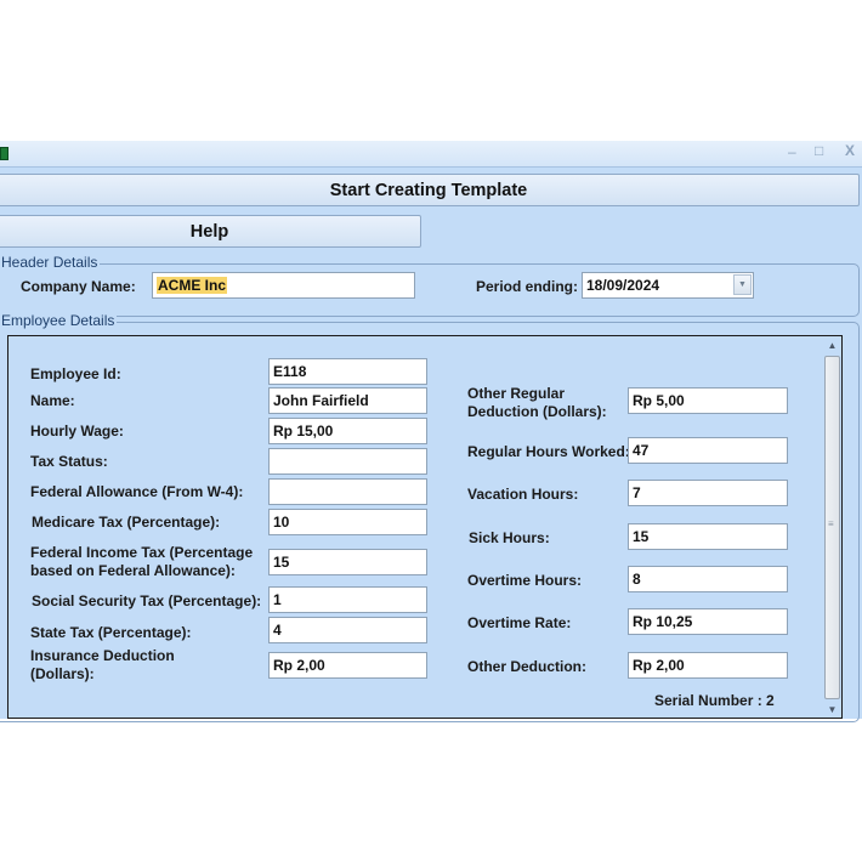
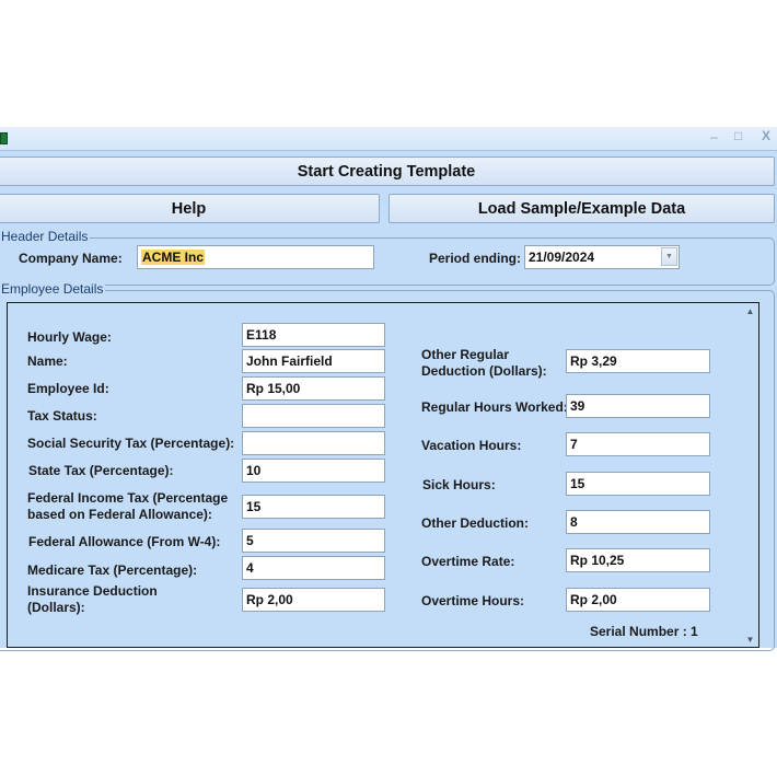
  –
  □
  X
  Start Creating Template
  Help
+ Load Sample/Example Data
  Header Details
  Employee Details
  Company Name:
  ACME Inc
  Period ending:
- 18/09/2024
+ 21/09/2024
- Employee Id:
+ Hourly Wage:
  E118
  Name:
  John Fairfield
- Hourly Wage:
+ Employee Id:
  Rp 15,00
  Tax Status:
- Federal Allowance (From W-4):
+ Social Security Tax (Percentage):
- Medicare Tax (Percentage):
+ State Tax (Percentage):
  10
  Federal Income Tax (Percentage
  based on Federal Allowance):
  15
- Social Security Tax (Percentage):
+ Federal Allowance (From W-4):
- 1
+ 5
- State Tax (Percentage):
+ Medicare Tax (Percentage):
  4
  Insurance Deduction
  (Dollars):
  Rp 2,00
  Other Regular
  Deduction (Dollars):
- Rp 5,00
+ Rp 3,29
  Regular Hours Worked
- 47
+ 39
  Vacation Hours:
  7
  Sick Hours:
  15
- Overtime Hours:
+ Other Deduction:
  8
  Overtime Rate:
  Rp 10,25
- Other Deduction:
+ Overtime Hours:
  Rp 2,00
- Serial Number : 2
+ Serial Number : 1
  ▲
- ≡
  ▼
